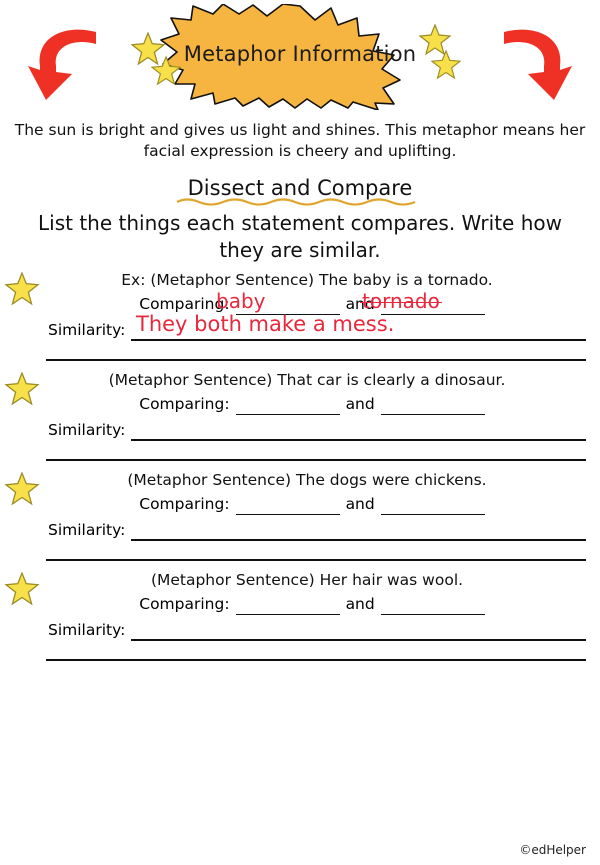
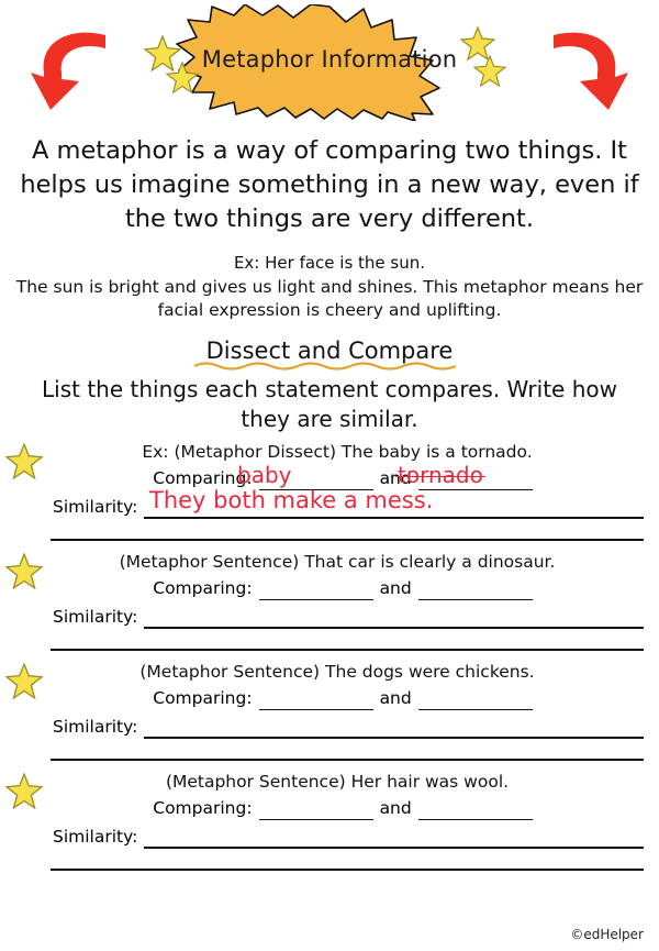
  Metaphor Information
+ A metaphor is a way of comparing two things. It helps us imagine something in a new way, even if the two things are very different.
+ Ex: Her face is the sun.
  The sun is bright and gives us light and shines. This metaphor means her facial expression is cheery and uplifting.
  Dissect and Compare
  List the things each statement compares. Write how they are similar.
- Ex: (Metaphor Sentence) The baby is a tornado.
+ Ex: (Metaphor Dissect) The baby is a tornado.
  Comparing:
  and
  baby
  tornado
  Similarity:
  They both make a mess.
  (Metaphor Sentence) That car is clearly a dinosaur.
  Comparing:
  and
  Similarity:
  (Metaphor Sentence) The dogs were chickens.
  Comparing:
  and
  Similarity:
  (Metaphor Sentence) Her hair was wool.
  Comparing:
  and
  Similarity:
  ©edHelper
